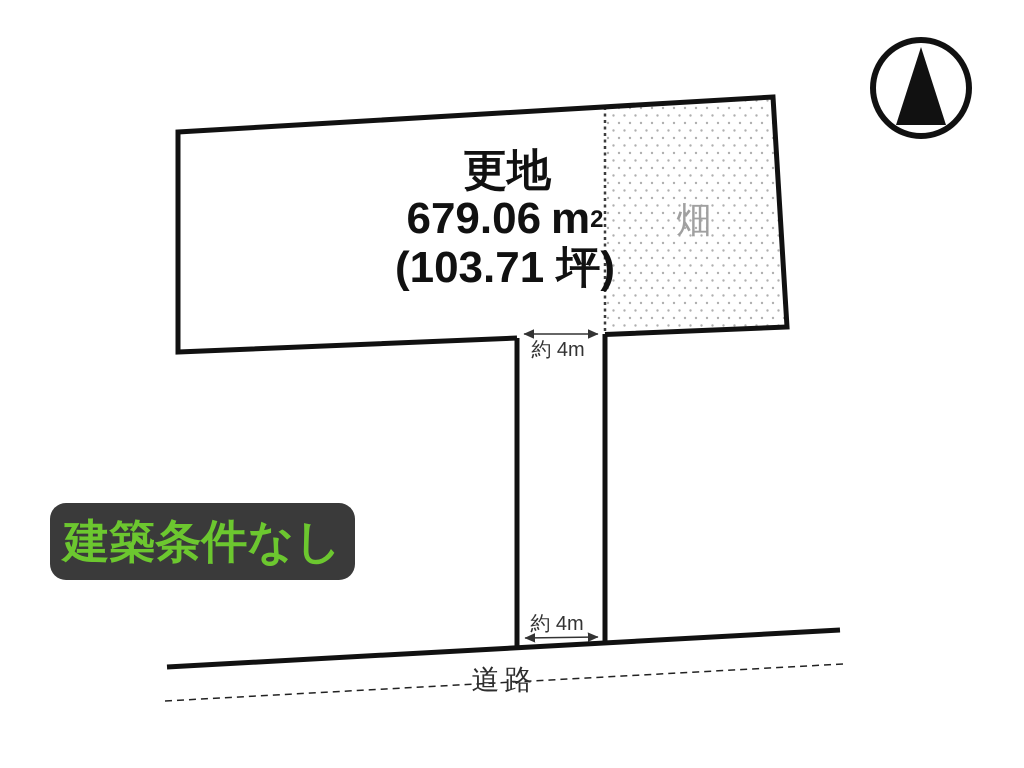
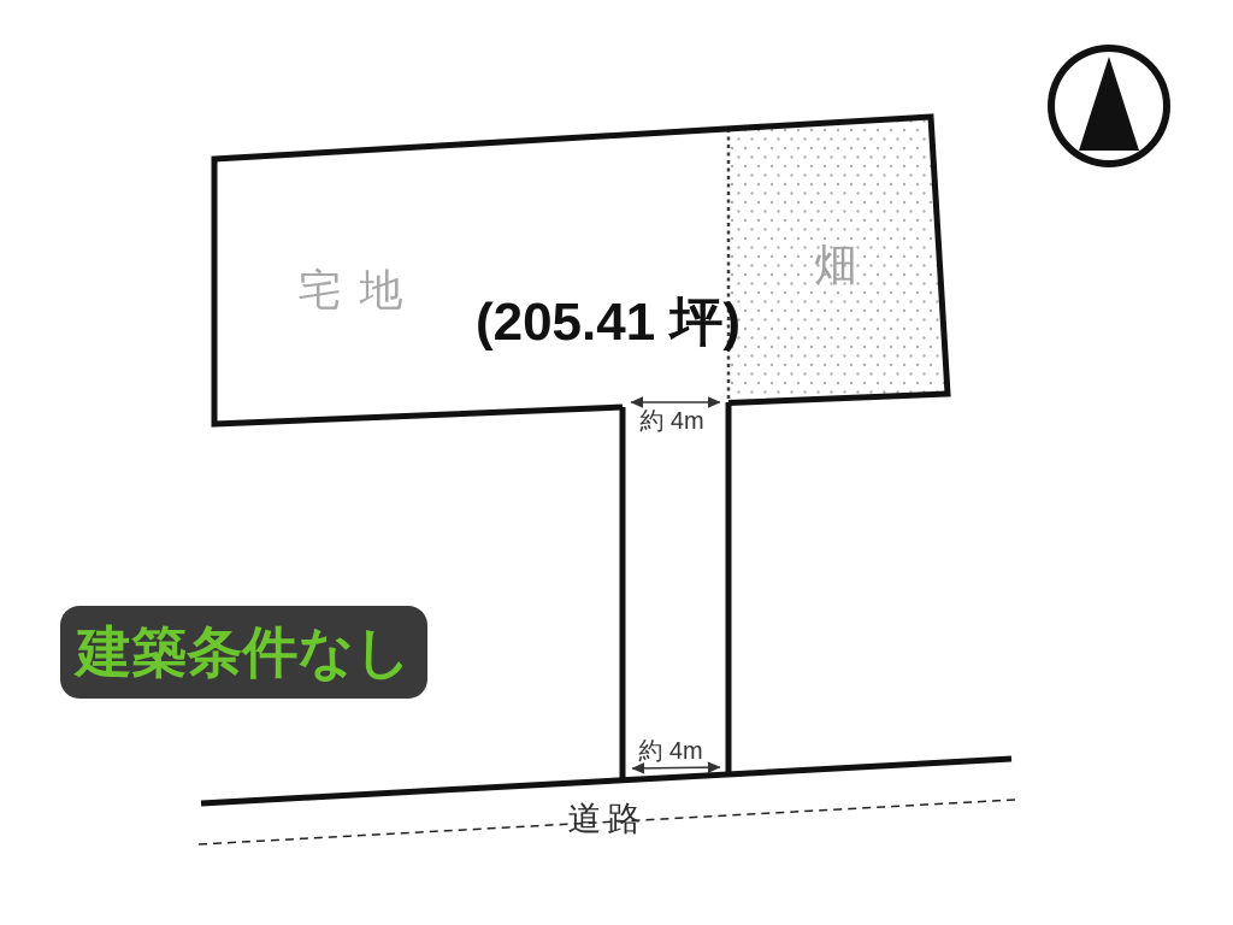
- 更地
- 679.06 m2
- (103.71 坪)
+ (205.41 坪)
+ 宅地
  畑
  約 4m
  約 4m
  道路
  建築条件なし
